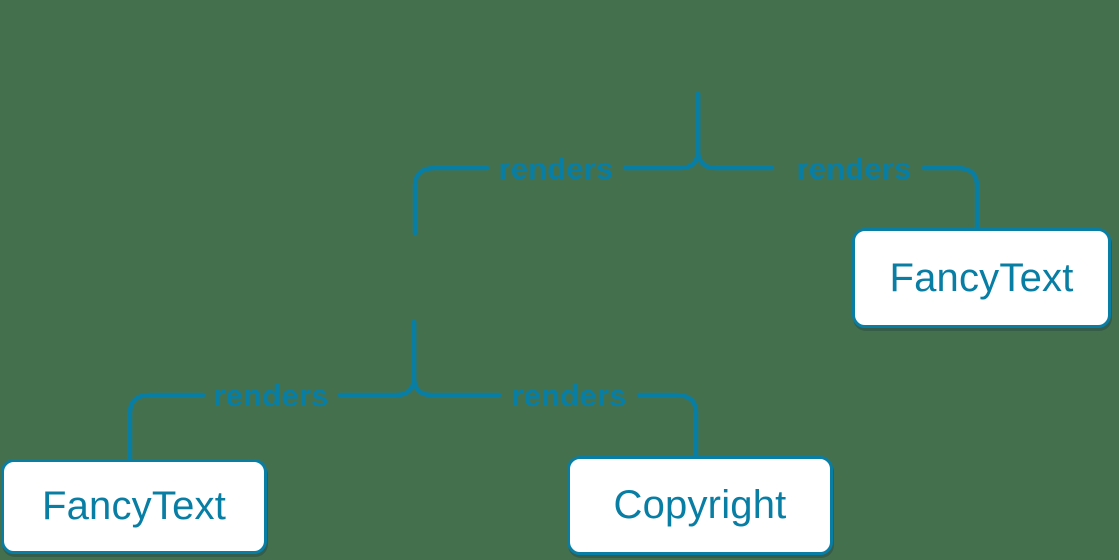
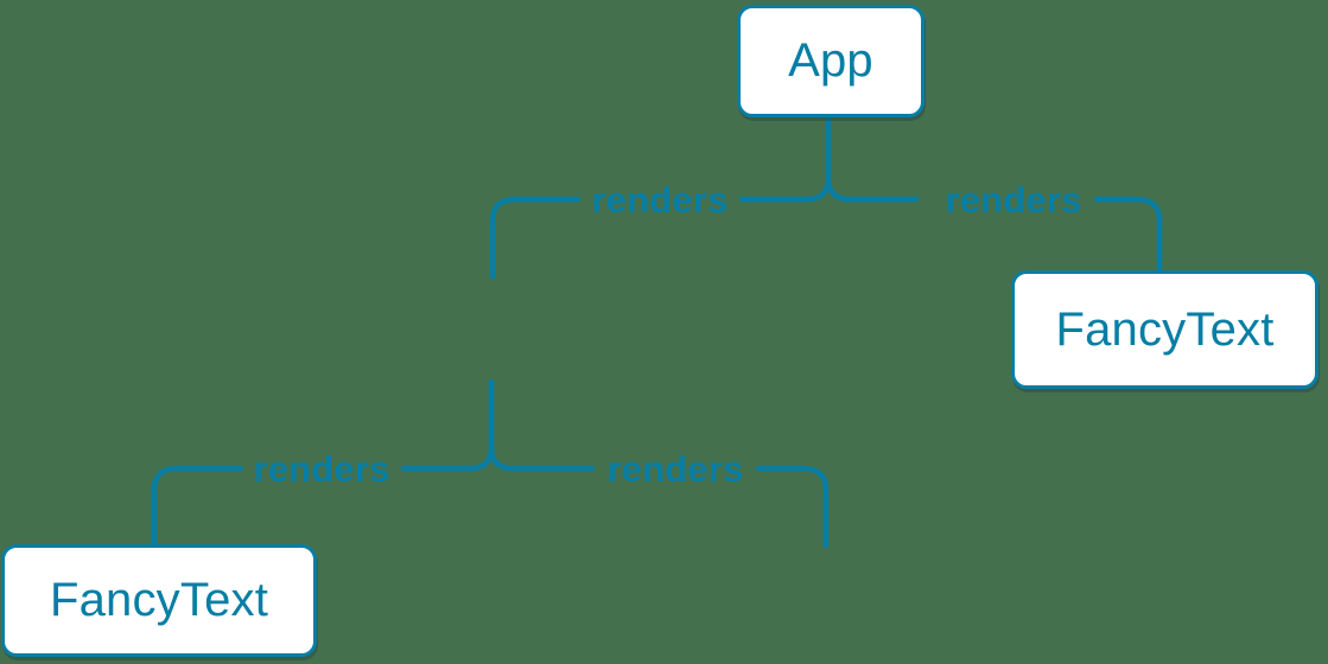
+ App
  FancyText
  FancyText
- Copyright
  renders
  renders
  renders
  renders
